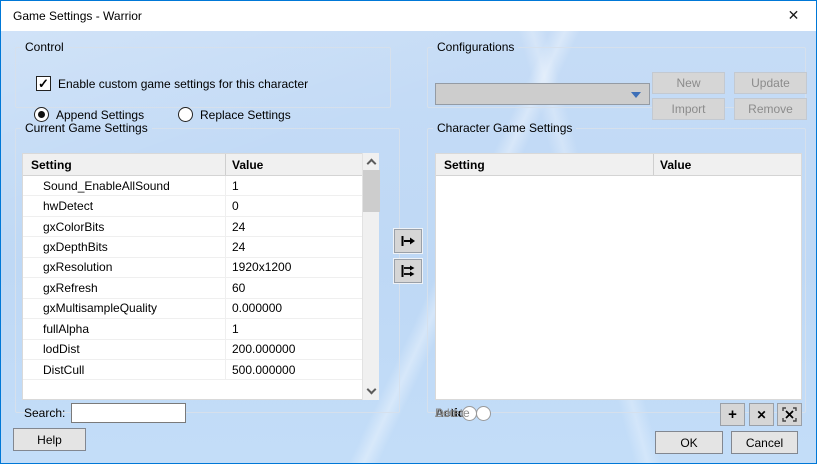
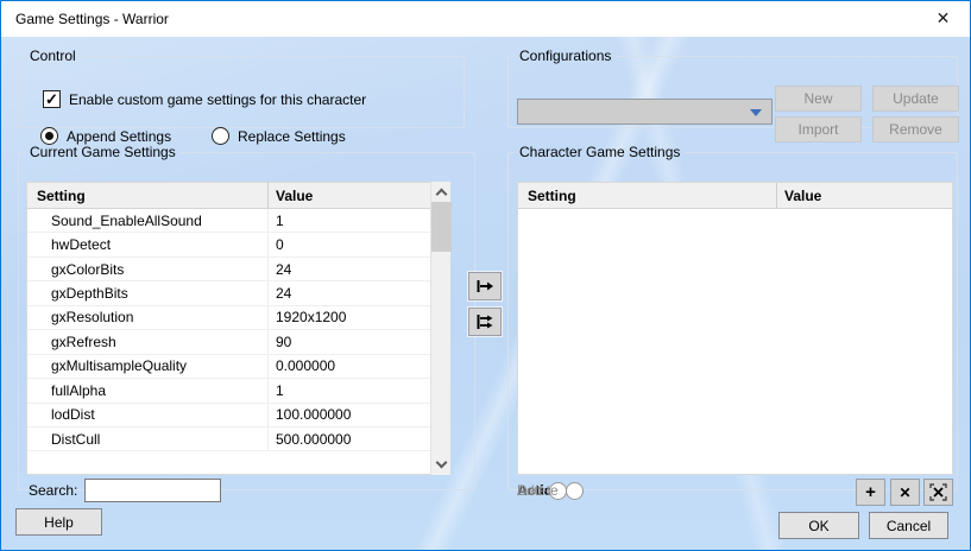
  Game Settings - Warrior
  ✕
  Control
  ✓
  Enable custom game settings for this character
  Append Settings
  Replace Settings
  Configurations
  New
  Update
  Import
  Remove
  Current Game Settings
  Setting
  Value
  Sound_EnableAllSound
  1
  hwDetect
  0
  gxColorBits
  24
  gxDepthBits
  24
  gxResolution
  1920x1200
  gxRefresh
- 60
+ 90
  gxMultisampleQuality
  0.000000
  fullAlpha
  1
  lodDist
- 200.000000
+ 100.000000
  DistCull
  500.000000
  Search:
  Character Game Settings
  Setting
  Value
  Actio
  Add
  Delete
  +
  ✕
  Help
  OK
  Cancel
